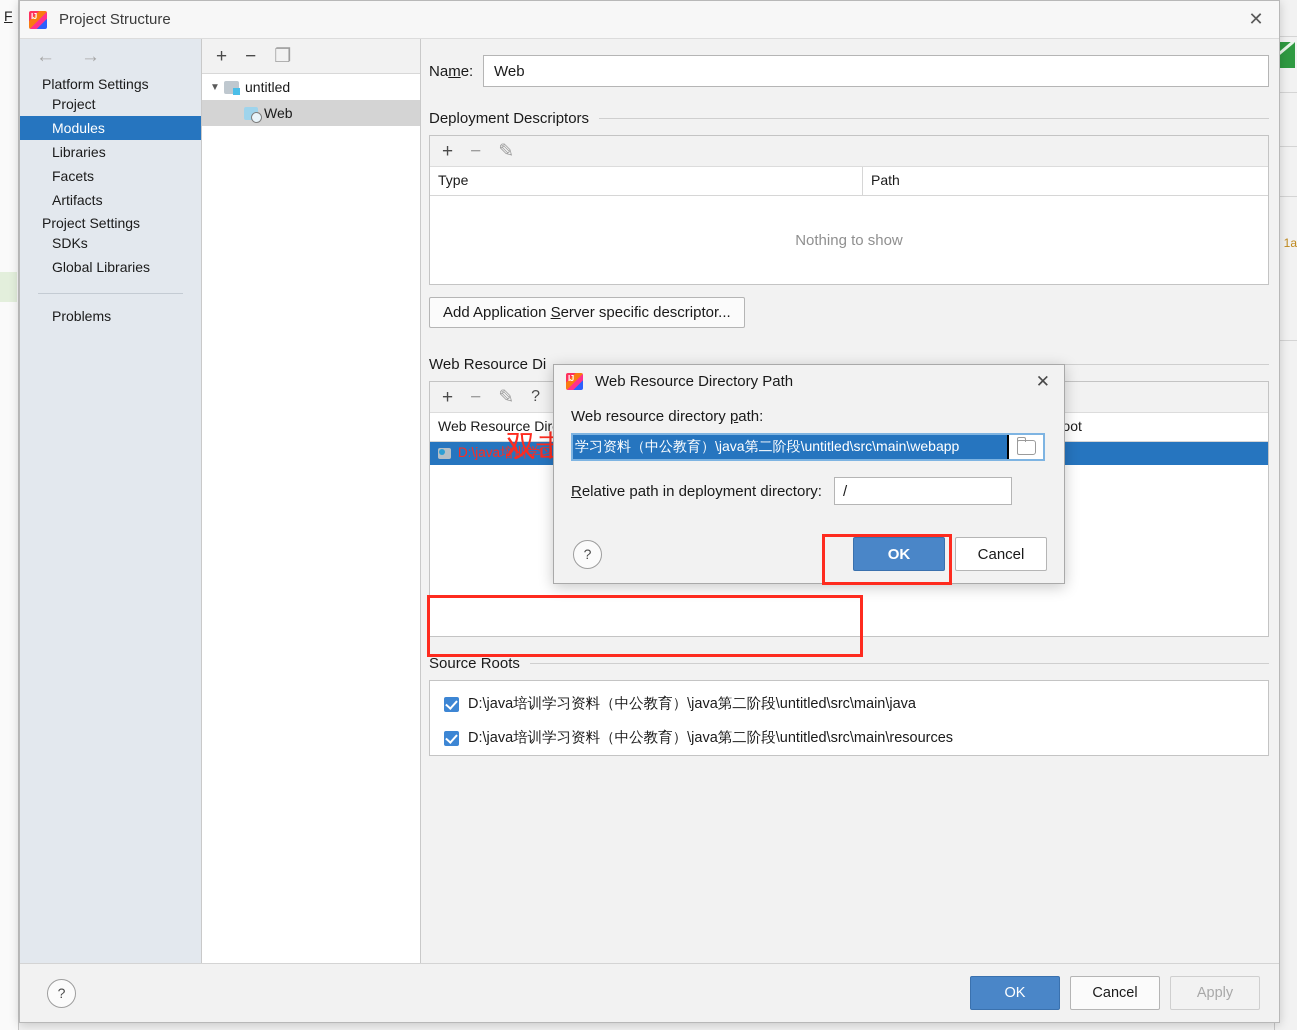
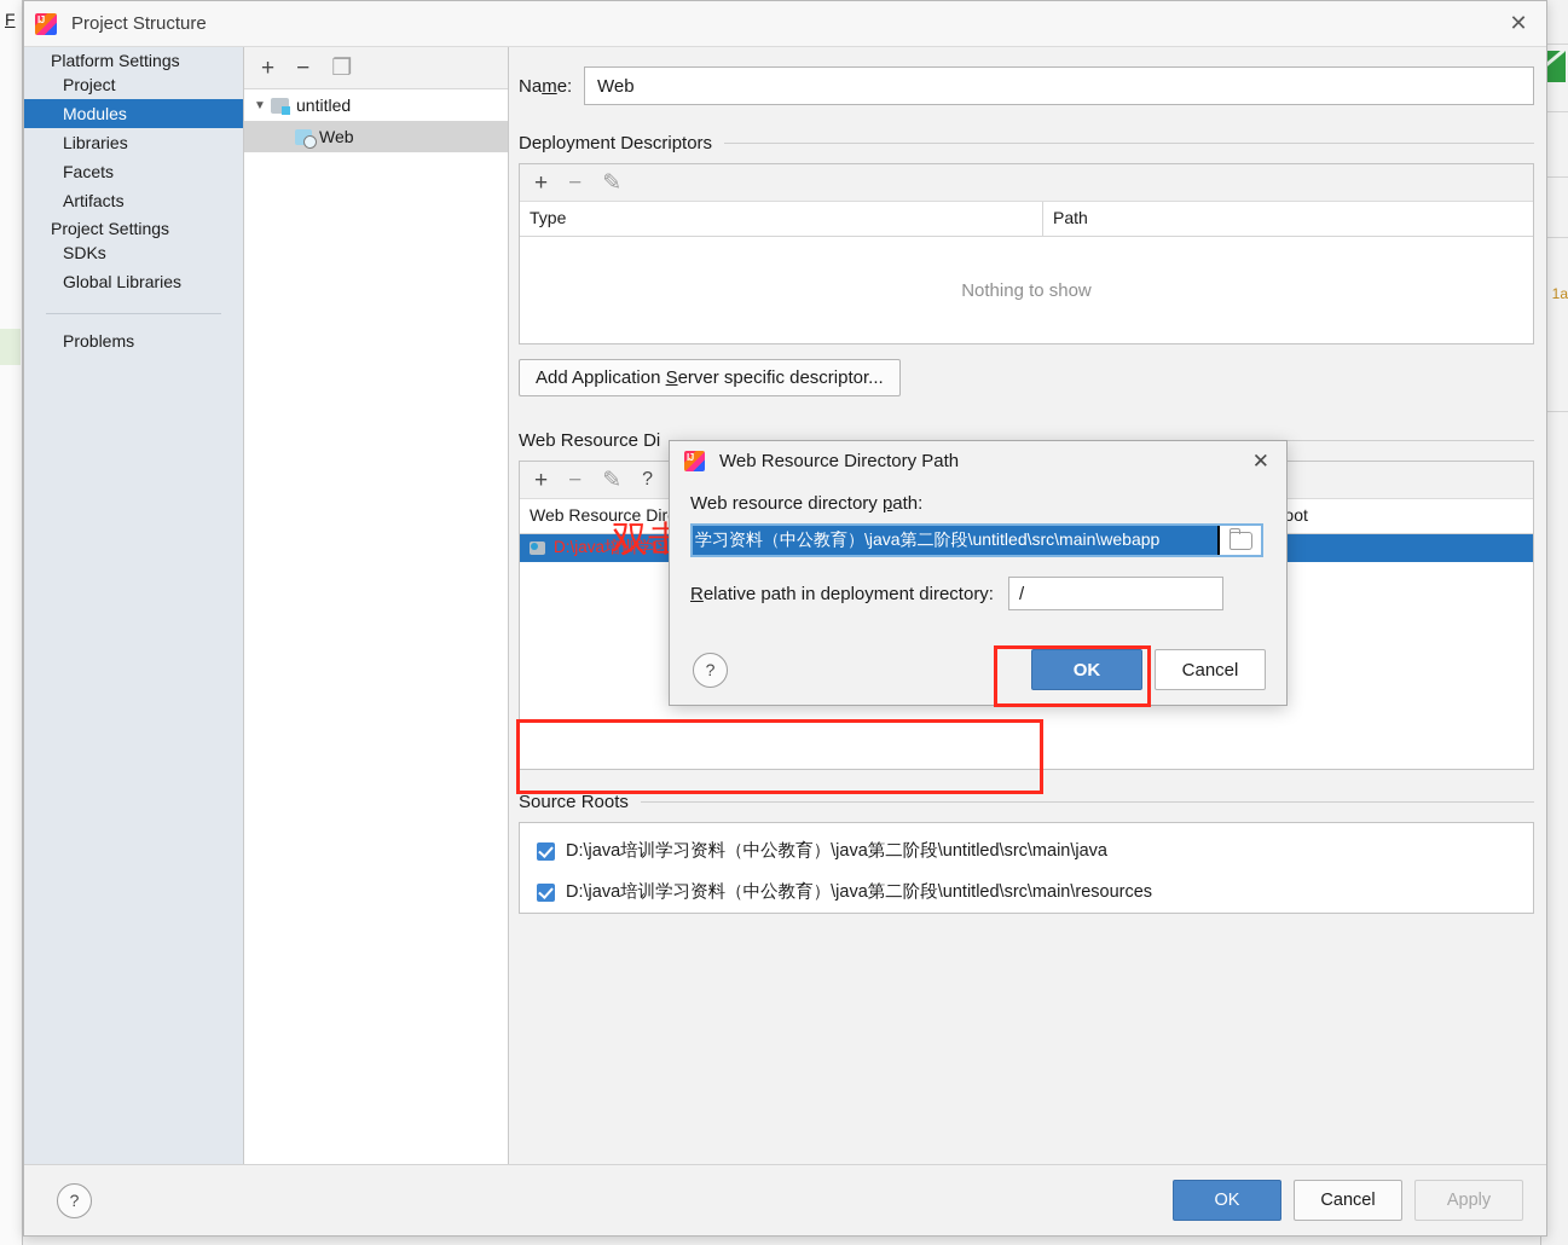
  F
  1a
  Project Structure
  ✕
- ←
- →
  Platform Settings
  Project
  Modules
  Libraries
  Facets
  Artifacts
  Project Settings
  SDKs
  Global Libraries
  Problems
  +
  −
  ❐
  ▼
  untitled
  Web
  Name:
  Web
  Deployment Descriptors
  +
  −
  ✎
  Type
  Path
  Nothing to show
  Add Application Server specific descriptor...
  Web Resource Di
  +
  −
  ✎
  ?
  Web Resource Dir
  双击
  Source Roots
  D:\java培训学习资料（中公教育）\java第二阶段\untitled\src\main\java
  D:\java培训学习资料（中公教育）\java第二阶段\untitled\src\main\resources
  ?
  OK
  Cancel
  Apply
  Web Resource Directory Path
  ✕
  Web resource directory path:
  学习资料（中公教育）\java第二阶段\untitled\src\main\webapp
  Relative path in deployment directory:
  /
  ?
  OK
  Cancel
